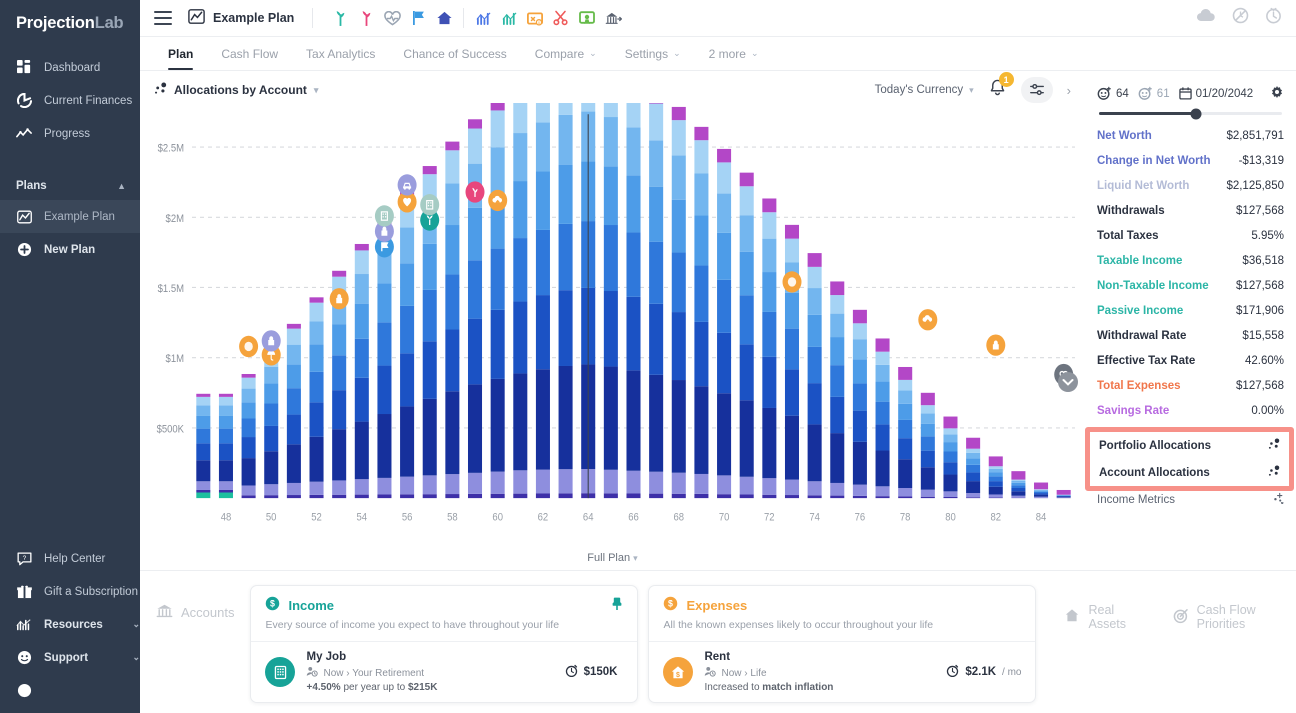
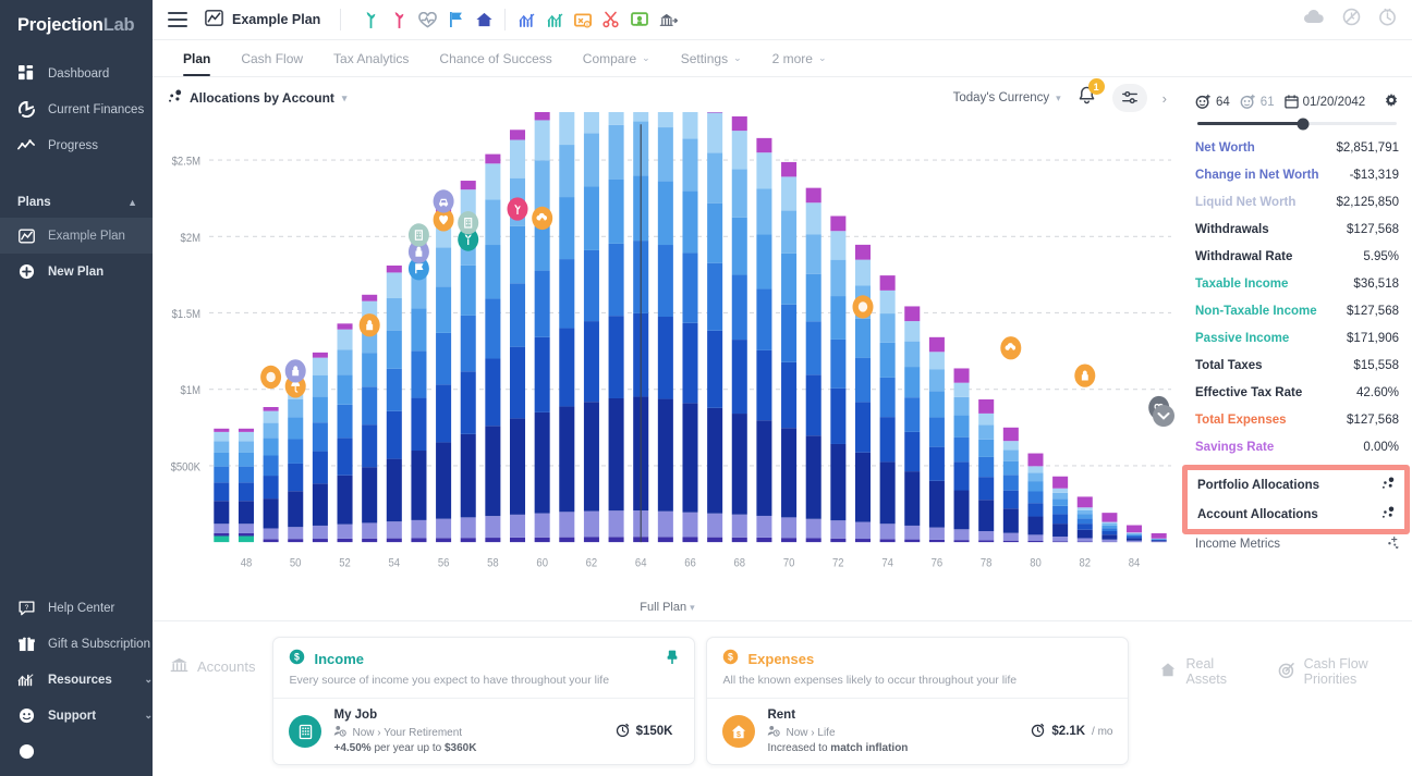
  ProjectionLab
  Dashboard
  Current Finances
  Progress
  Plans
  ▲
  Example Plan
  New Plan
  Help Center
  Gift a Subscription
  Resources
  ⌄
  Support
  ⌄
  Example Plan
  Plan
  Cash Flow
  Tax Analytics
  Chance of Success
  Compare
  ⌄
  Settings
  ⌄
  2 more
  ⌄
  Allocations by Account
  ▾
  Today's Currency
  ▾
  1
  ›
  $500K
  $1M
  $1.5M
  $2M
  $2.5M
  48
  50
  52
  54
  56
  58
  60
  62
  64
  66
  68
  70
  72
  74
  76
  78
  80
  82
  84
  Full Plan ▾
  64
  61
  01/20/2042
  Net Worth
  $2,851,791
  Change in Net Worth
  -$13,319
  Liquid Net Worth
  $2,125,850
  Withdrawals
  $127,568
- Total Taxes
+ Withdrawal Rate
  5.95%
  Taxable Income
  $36,518
  Non-Taxable Income
  $127,568
  Passive Income
  $171,906
- Withdrawal Rate
+ Total Taxes
  $15,558
  Effective Tax Rate
  42.60%
  Total Expenses
  $127,568
  Savings Rate
  0.00%
  Portfolio Allocations
  Account Allocations
  Income Metrics
  Accounts
  $
  Income
  Every source of income you expect to have throughout your life
  My Job
  Now › Your Retirement
- +4.50% per year up to $215K
+ +4.50% per year up to $360K
  $150K
  $
  Expenses
  All the known expenses likely to occur throughout your life
  Rent
  Now › Life
  Increased to match inflation
  $2.1K
  / mo
  Real Assets
  Cash Flow Priorities
